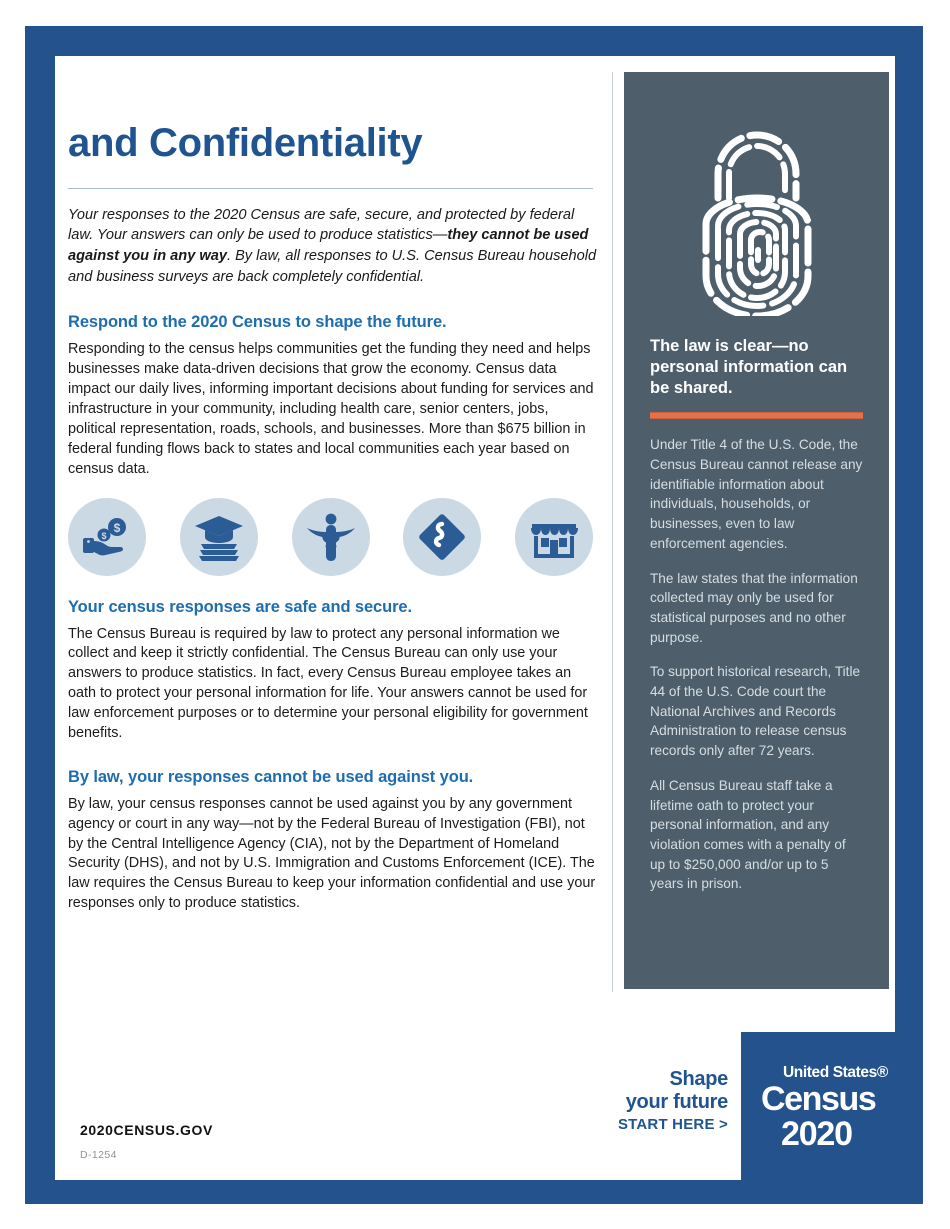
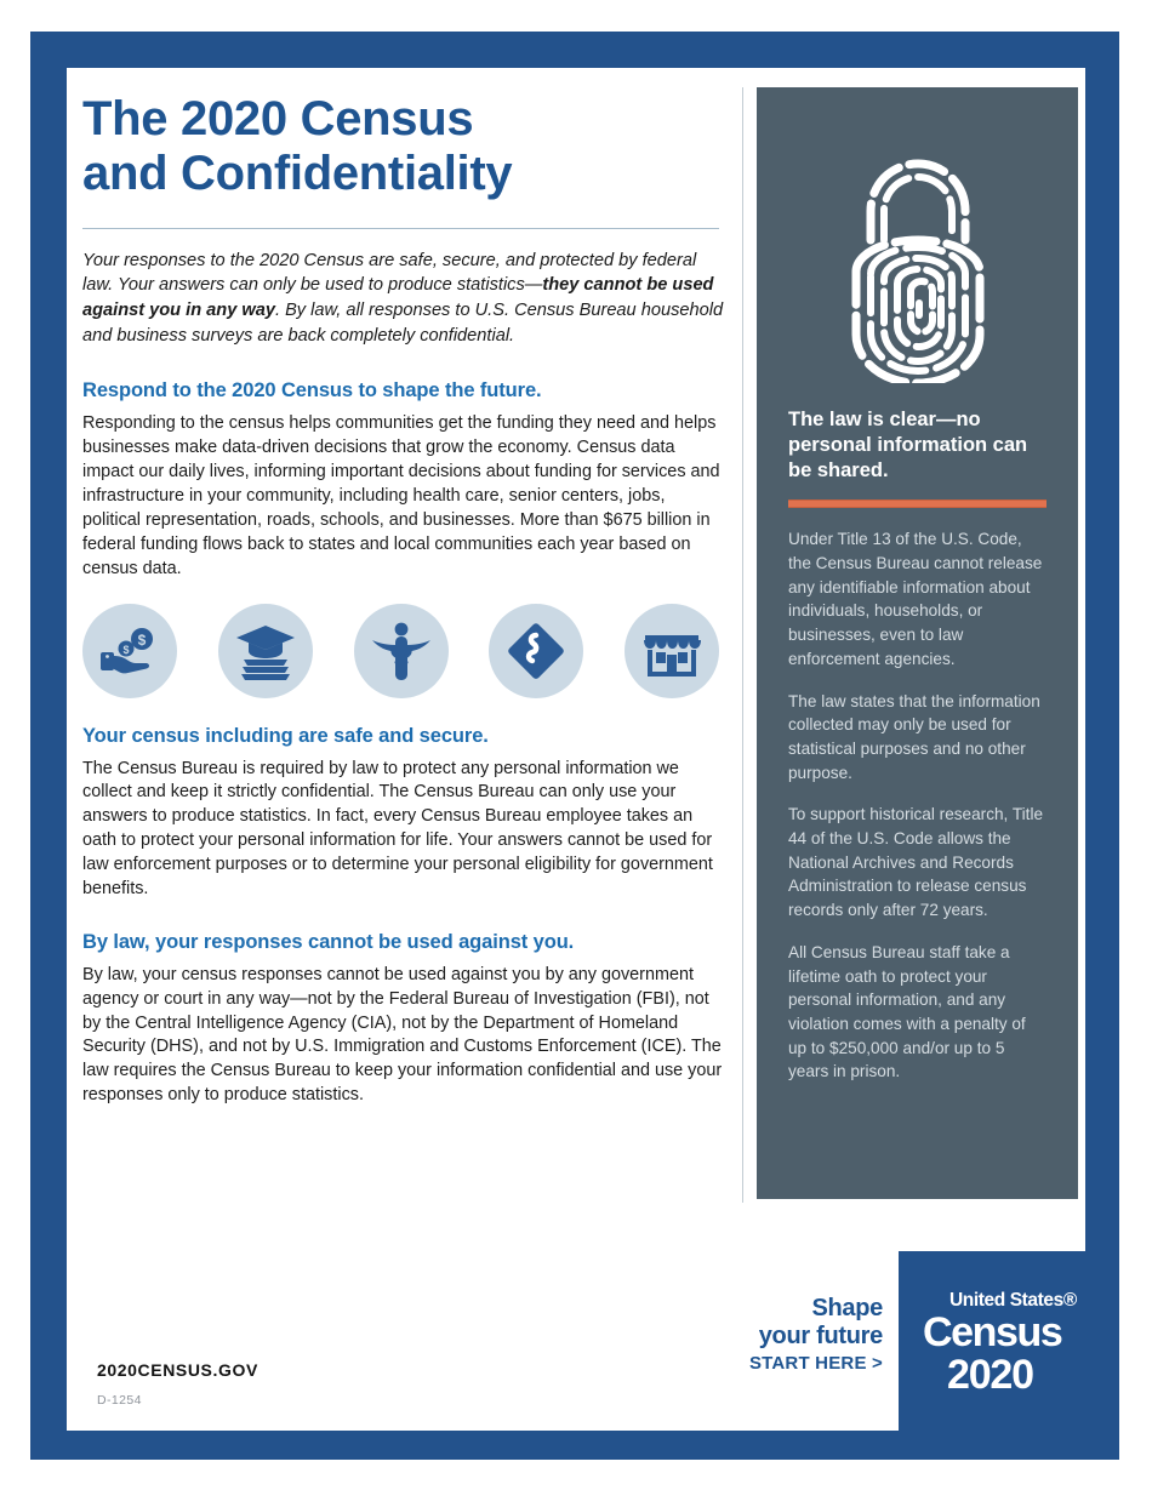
+ The 2020 Census
  and Confidentiality
  Your responses to the 2020 Census are safe, secure, and protected by federal law. Your answers can only be used to produce statistics—they cannot be used against you in any way. By law, all responses to U.S. Census Bureau household and business surveys are back completely confidential.
  Respond to the 2020 Census to shape the future.
  Responding to the census helps communities get the funding they need and helps businesses make data-driven decisions that grow the economy. Census data impact our daily lives, informing important decisions about funding for services and infrastructure in your community, including health care, senior centers, jobs, political representation, roads, schools, and businesses. More than $675 billion in federal funding flows back to states and local communities each year based on census data.
  $
  $
- Your census responses are safe and secure.
+ Your census including are safe and secure.
  The Census Bureau is required by law to protect any personal information we collect and keep it strictly confidential. The Census Bureau can only use your answers to produce statistics. In fact, every Census Bureau employee takes an oath to protect your personal information for life. Your answers cannot be used for law enforcement purposes or to determine your personal eligibility for government benefits.
  By law, your responses cannot be used against you.
  By law, your census responses cannot be used against you by any government agency or court in any way—not by the Federal Bureau of Investigation (FBI), not by the Central Intelligence Agency (CIA), not by the Department of Homeland Security (DHS), and not by U.S. Immigration and Customs Enforcement (ICE). The law requires the Census Bureau to keep your information confidential and use your responses only to produce statistics.
  The law is clear—no personal information can be shared.
- Under Title 4 of the U.S. Code, the Census Bureau cannot release any identifiable information about individuals, households, or businesses, even to law enforcement agencies.
+ Under Title 13 of the U.S. Code, the Census Bureau cannot release any identifiable information about individuals, households, or businesses, even to law enforcement agencies.
  The law states that the information collected may only be used for statistical purposes and no other purpose.
- To support historical research, Title 44 of the U.S. Code court the National Archives and Records Administration to release census records only after 72 years.
+ To support historical research, Title 44 of the U.S. Code allows the National Archives and Records Administration to release census records only after 72 years.
  All Census Bureau staff take a lifetime oath to protect your personal information, and any violation comes with a penalty of up to $250,000 and/or up to 5 years in prison.
  2020CENSUS.GOV
  D-1254
  Shape
  your future
  START HERE >
  United States®
  Census
  2020
